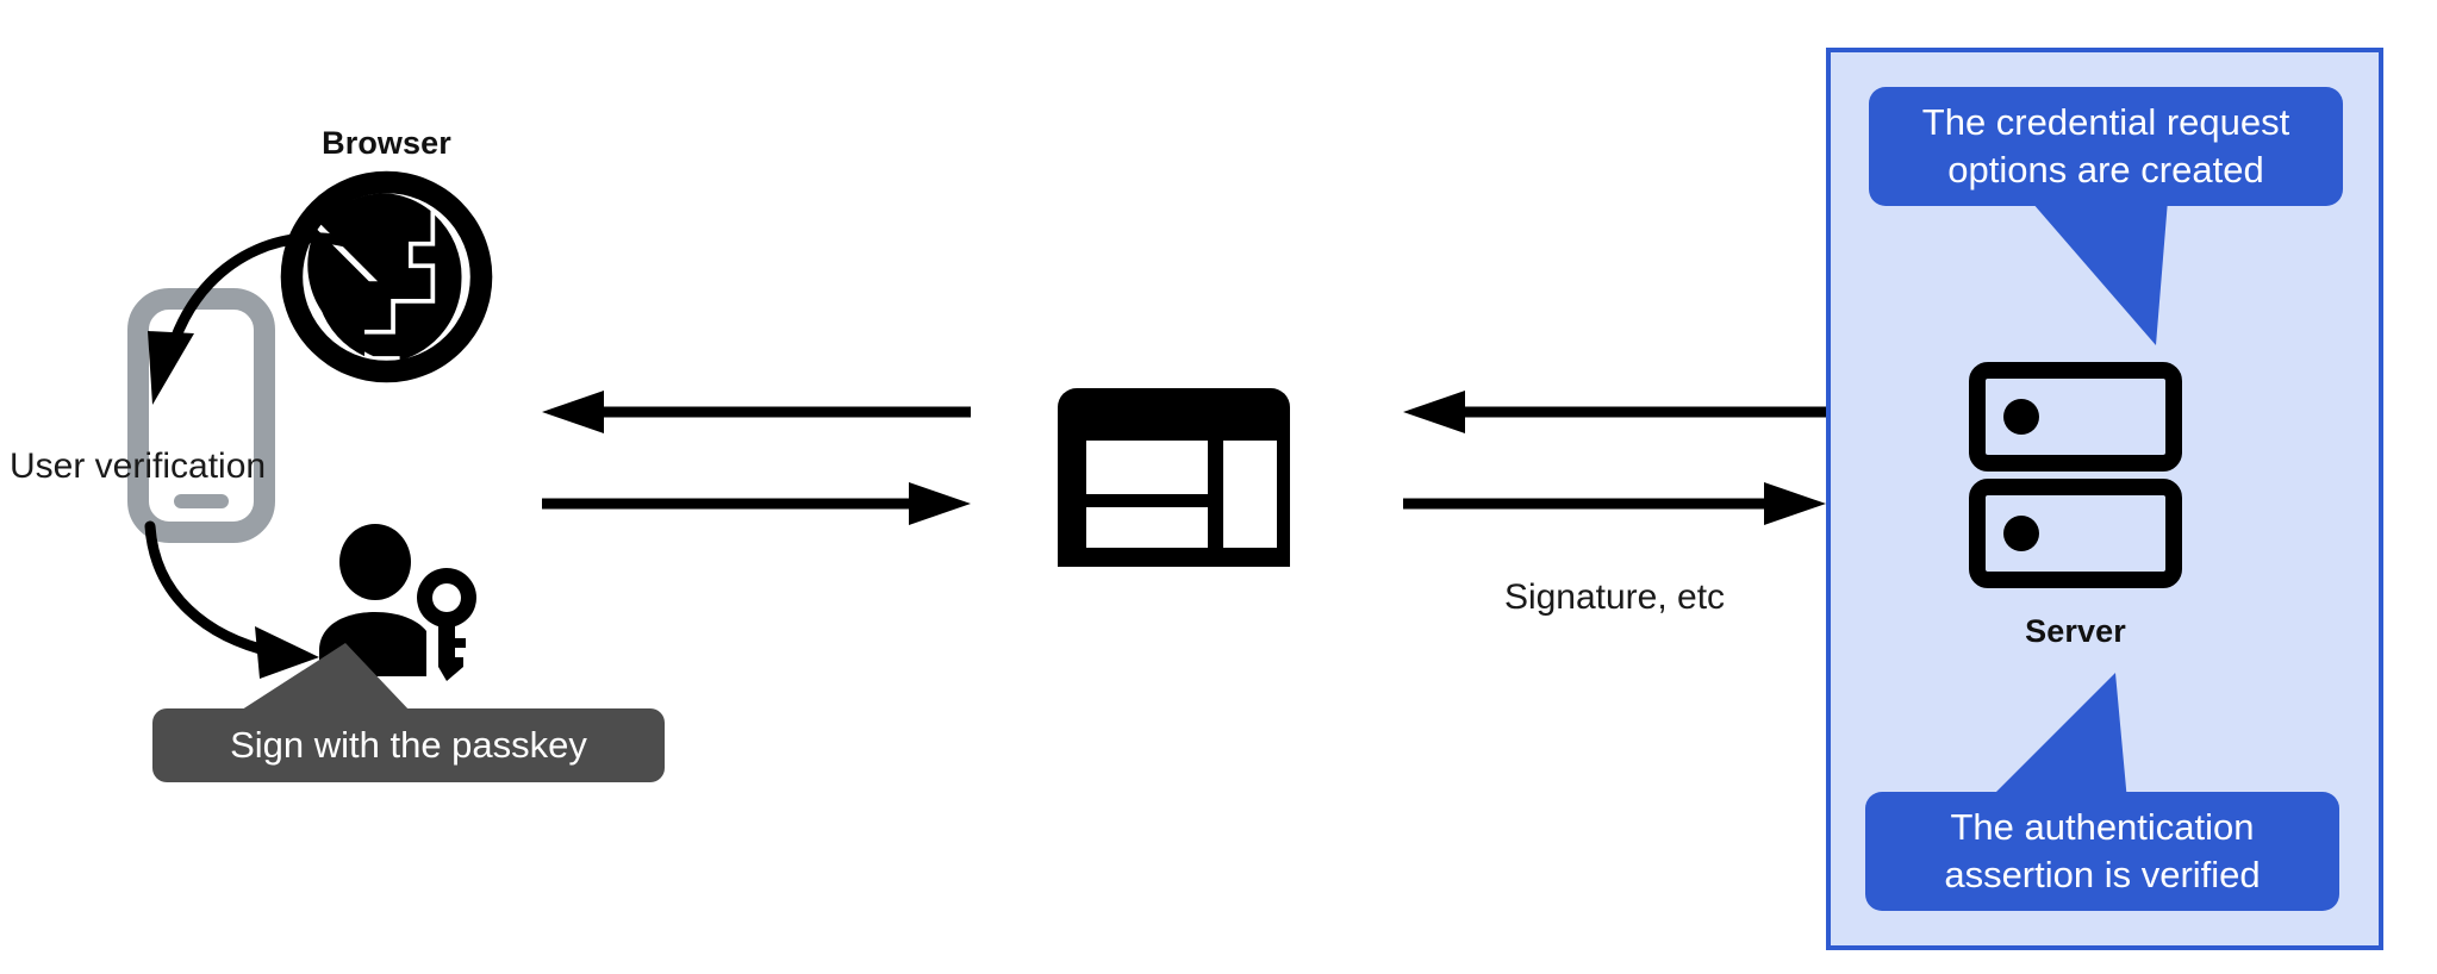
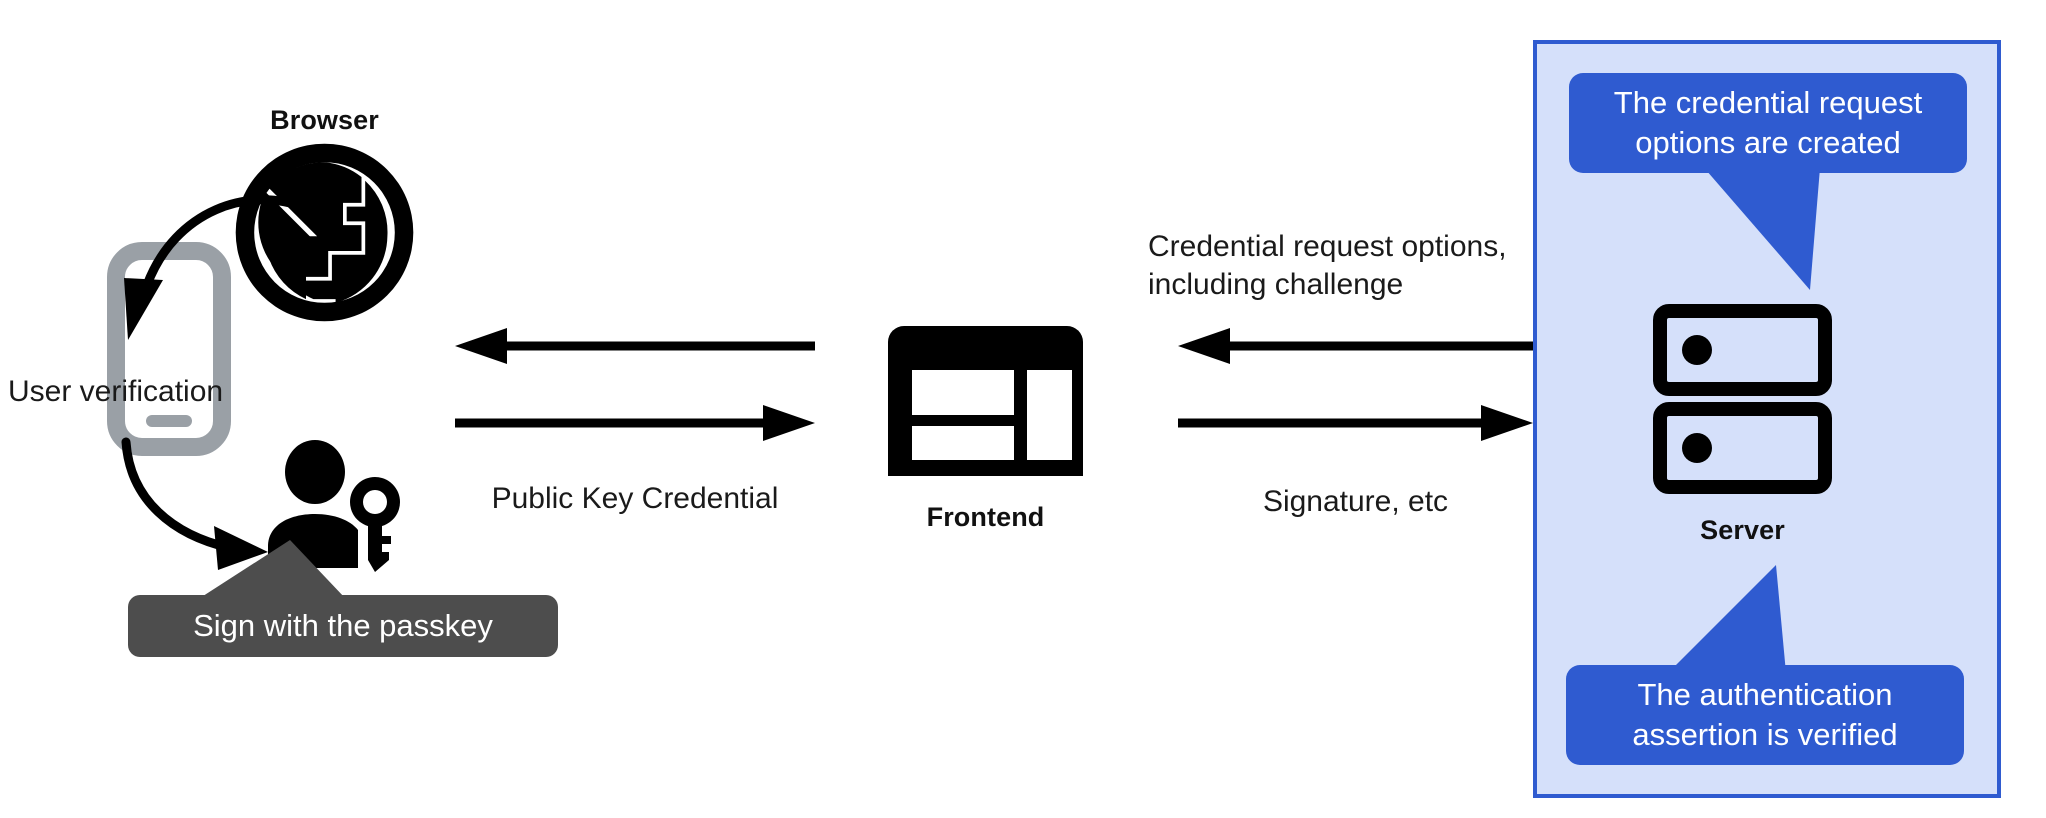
  Browser
  User verification
  Sign with the passkey
+ Public Key Credential
+ Frontend
+ Credential request options,
+ including challenge
  Signature, etc
  The credential request
  options are created
  Server
  The authentication
  assertion is verified
